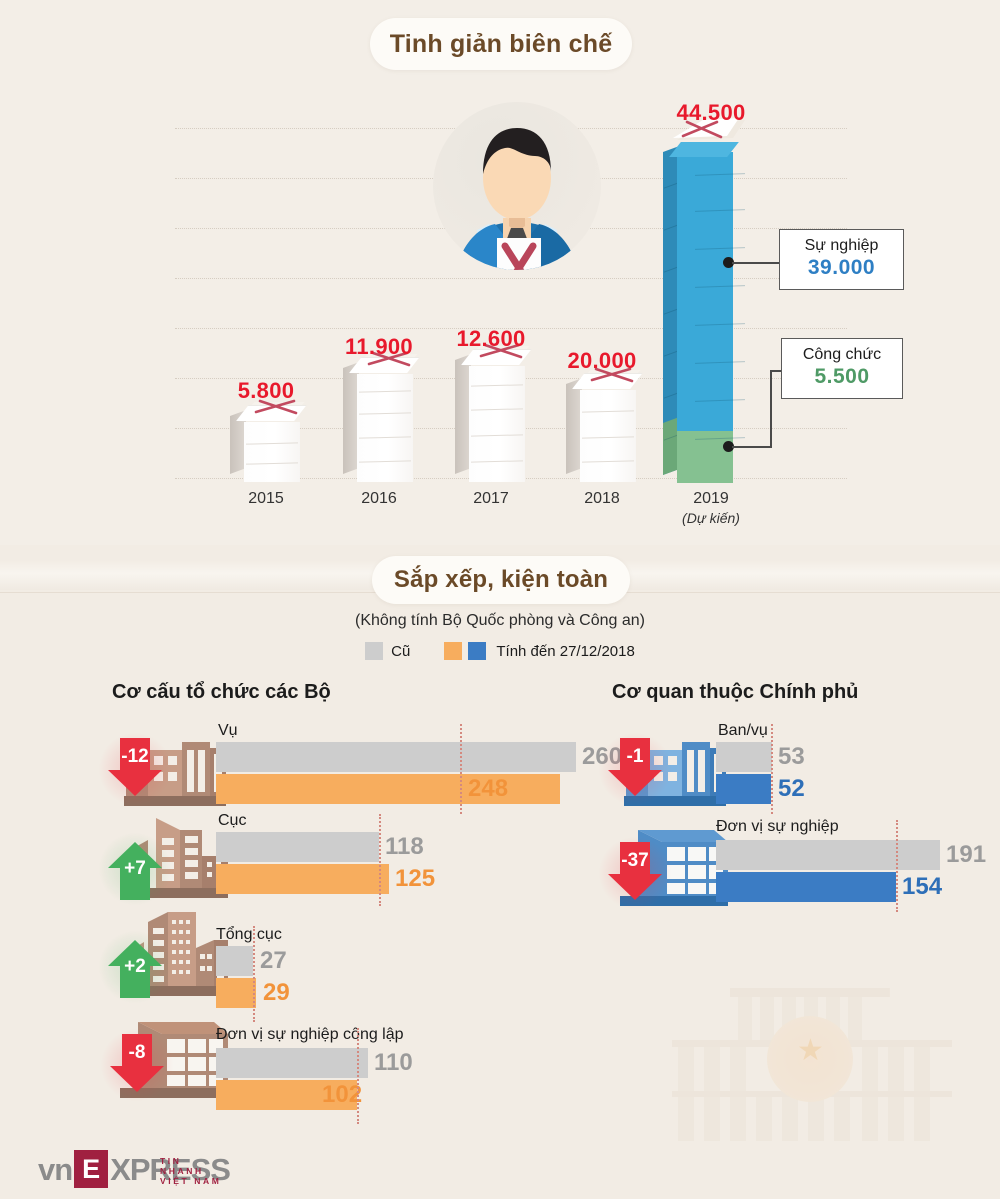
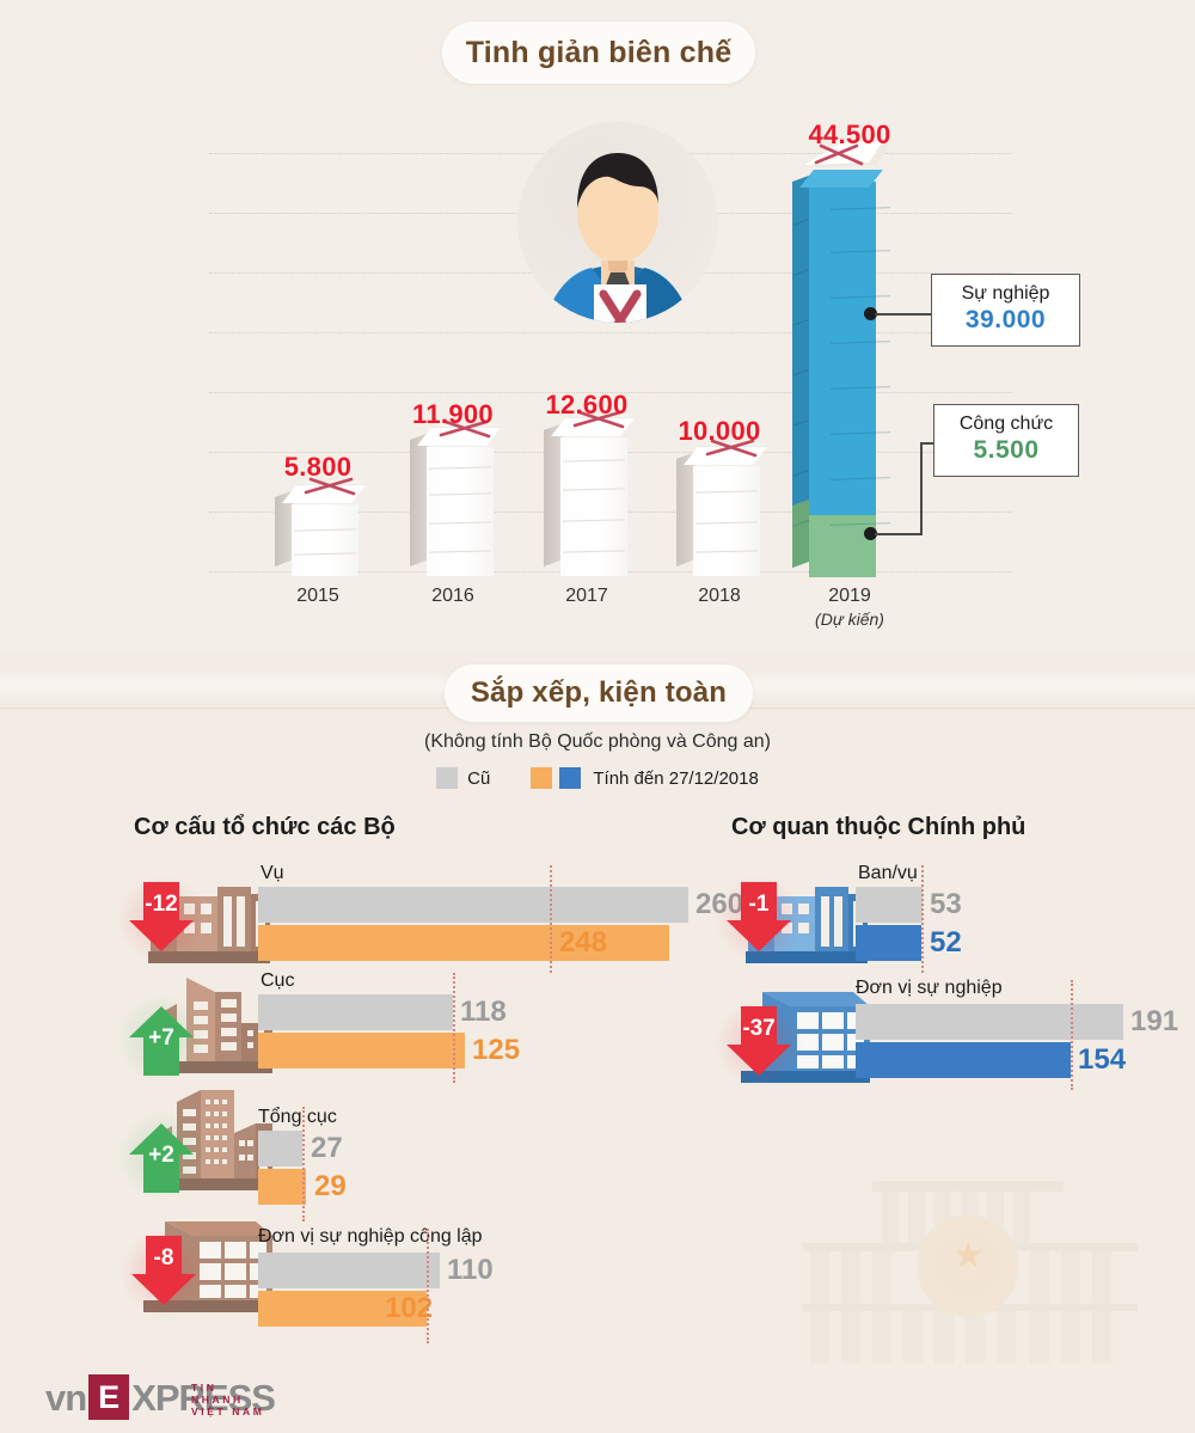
  Tinh giản biên chế
  5.800
  2015
  11.900
  2016
  12.600
  2017
- 20.000
+ 10.000
  2018
  44.500
  2019
  (Dự kiến)
  Sự nghiệp
  39.000
  Công chức
  5.500
  Sắp xếp, kiện toàn
  (Không tính Bộ Quốc phòng và Công an)
  Cũ
  Tính đến 27/12/2018
  Cơ cấu tổ chức các Bộ
  -12
  Vụ
  248
  Cục
  118
  125
  Tổng cục
  27
  29
  -8
  Đơn vị sự nghiệp công lập
  110
  102
  Cơ quan thuộc Chính phủ
  -1
  Ban/vụ
  53
  52
  -37
  Đơn vị sự nghiệp
  191
  154
  ★
  vn
  E
  XPRESS
  TIN NHANH VIỆT NAM
